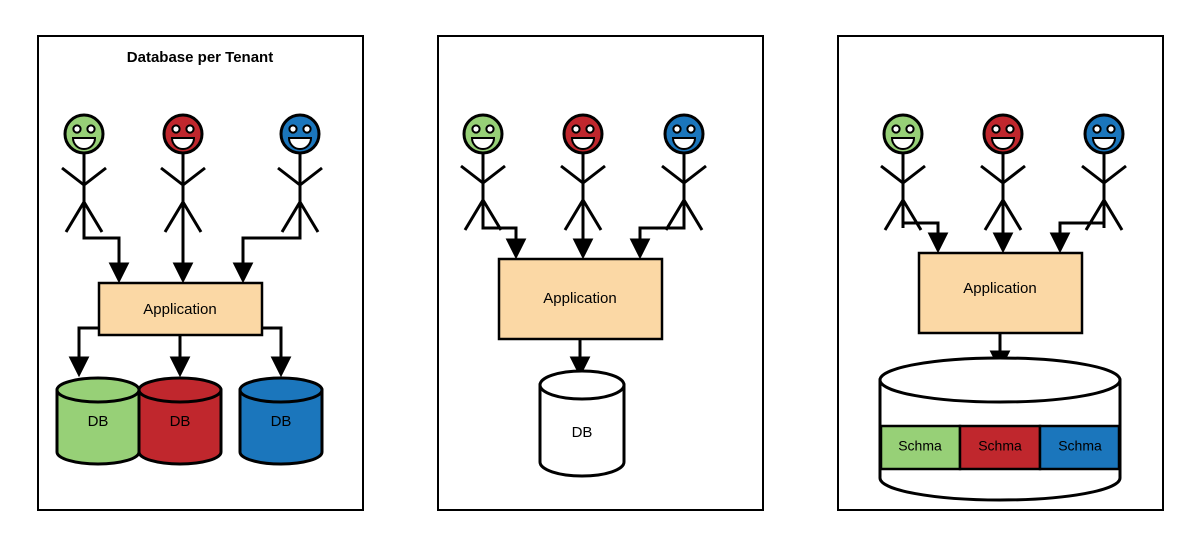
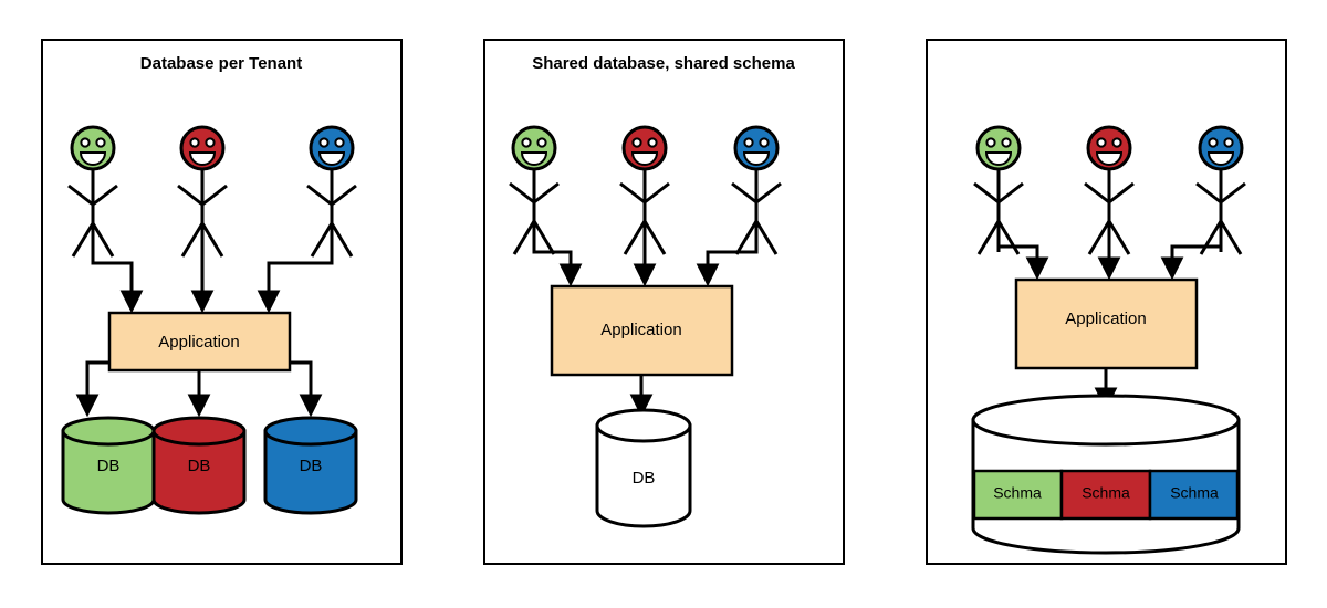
  Database per Tenant
  Application
  DB
  DB
  DB
+ Shared database, shared schema
  Application
  DB
  Application
  Schma
  Schma
  Schma
